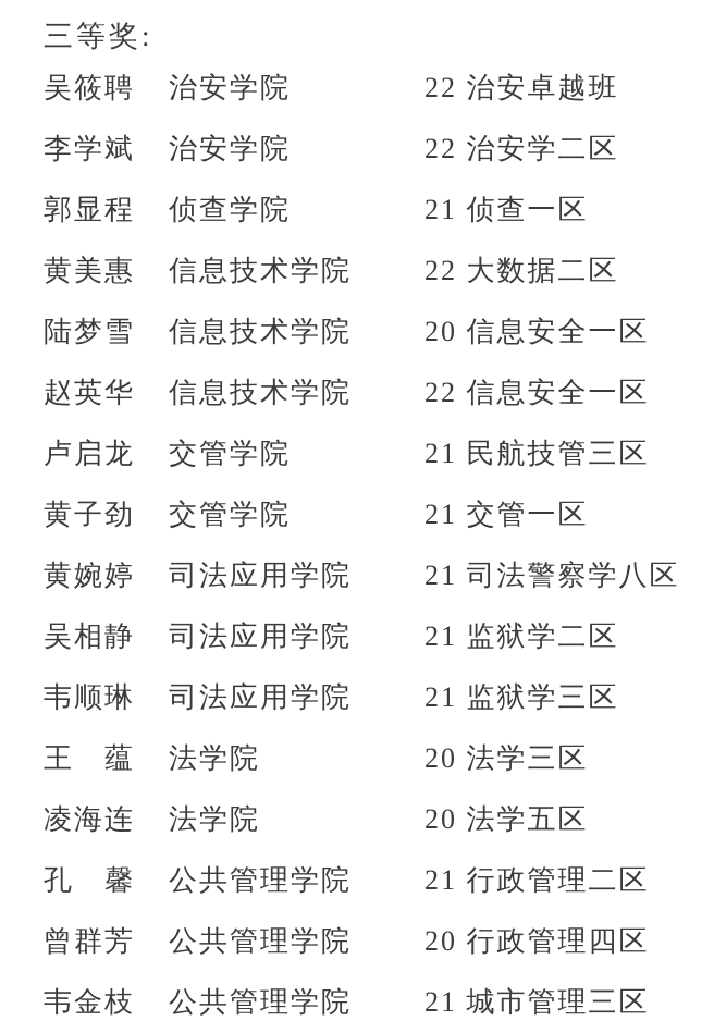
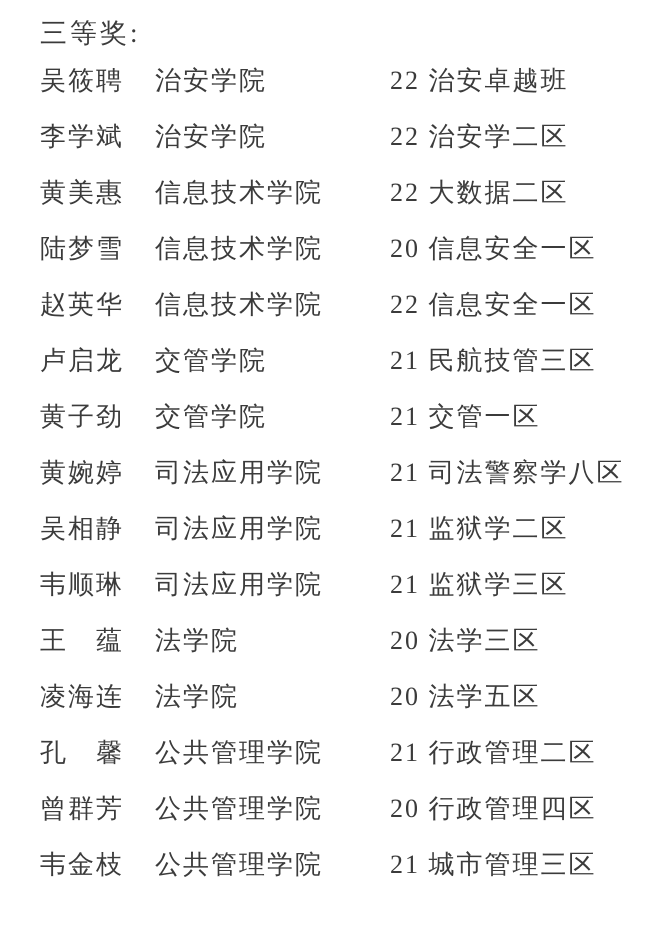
  三等奖:
  吴筱聘
  治安学院
  22 治安卓越班
  李学斌
  治安学院
  22 治安学二区
- 郭显程
- 侦查学院
- 21 侦查一区
  黄美惠
  信息技术学院
  22 大数据二区
  陆梦雪
  信息技术学院
  20 信息安全一区
  赵英华
  信息技术学院
  22 信息安全一区
  卢启龙
  交管学院
  21 民航技管三区
  黄子劲
  交管学院
  21 交管一区
  黄婉婷
  司法应用学院
  21 司法警察学八区
  吴相静
  司法应用学院
  21 监狱学二区
  韦顺琳
  司法应用学院
  21 监狱学三区
  王 蕴
  法学院
  20 法学三区
  凌海连
  法学院
  20 法学五区
  孔 馨
  公共管理学院
  21 行政管理二区
  曾群芳
  公共管理学院
  20 行政管理四区
  韦金枝
  公共管理学院
  21 城市管理三区
